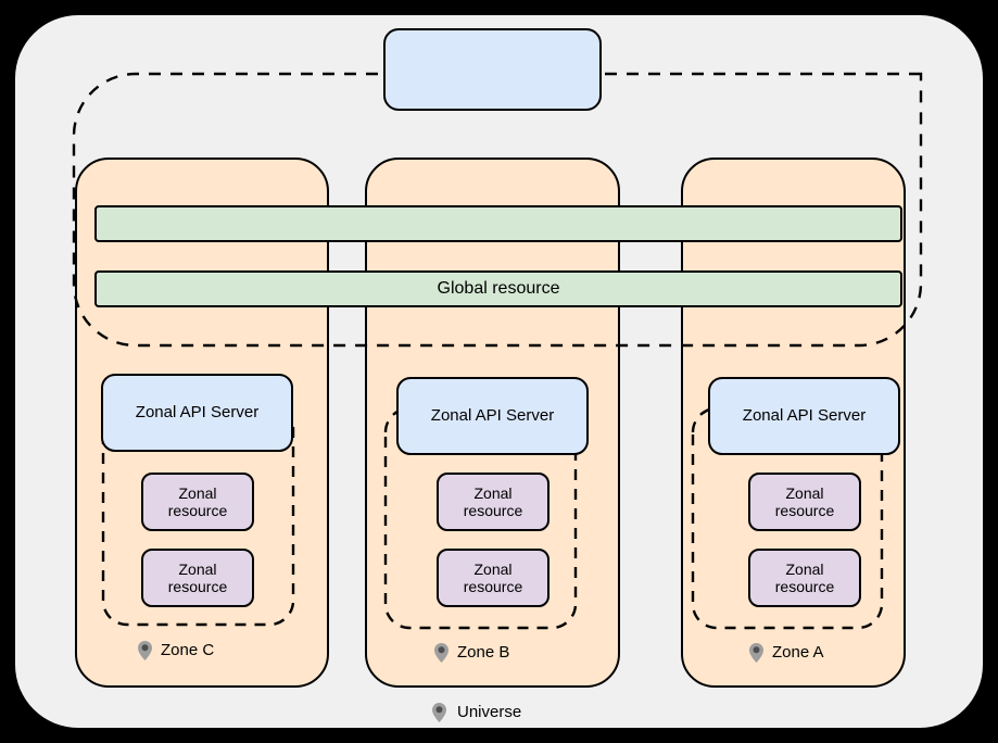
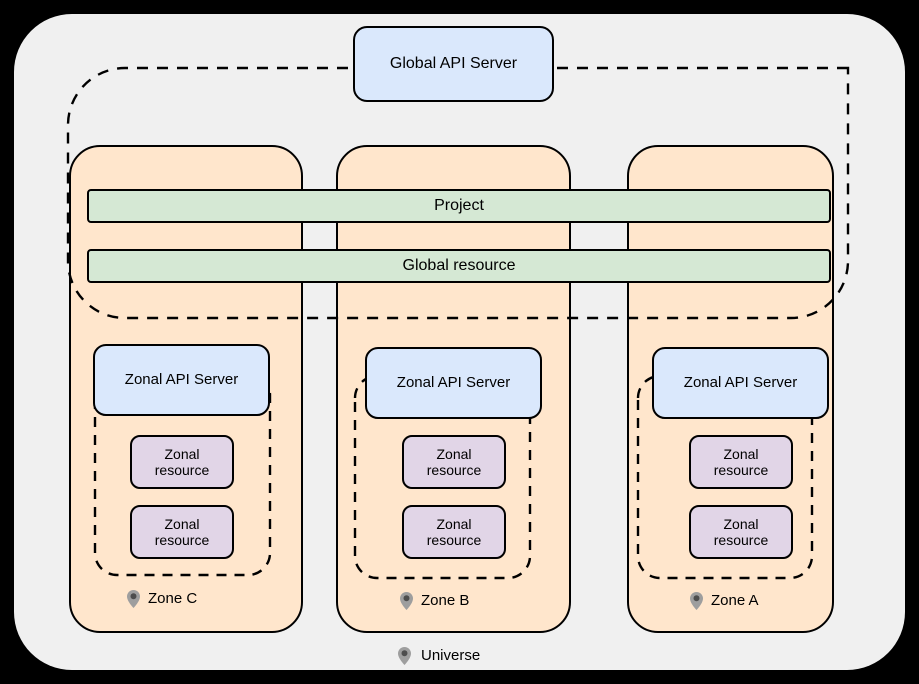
+ Global API Server
+ Project
  Global resource
  Zonal API Server
  Zonal API Server
  Zonal API Server
  Zonal
  resource
  Zonal
  resource
  Zonal
  resource
  Zonal
  resource
  Zonal
  resource
  Zonal
  resource
  Zone C
  Zone B
  Zone A
  Universe
